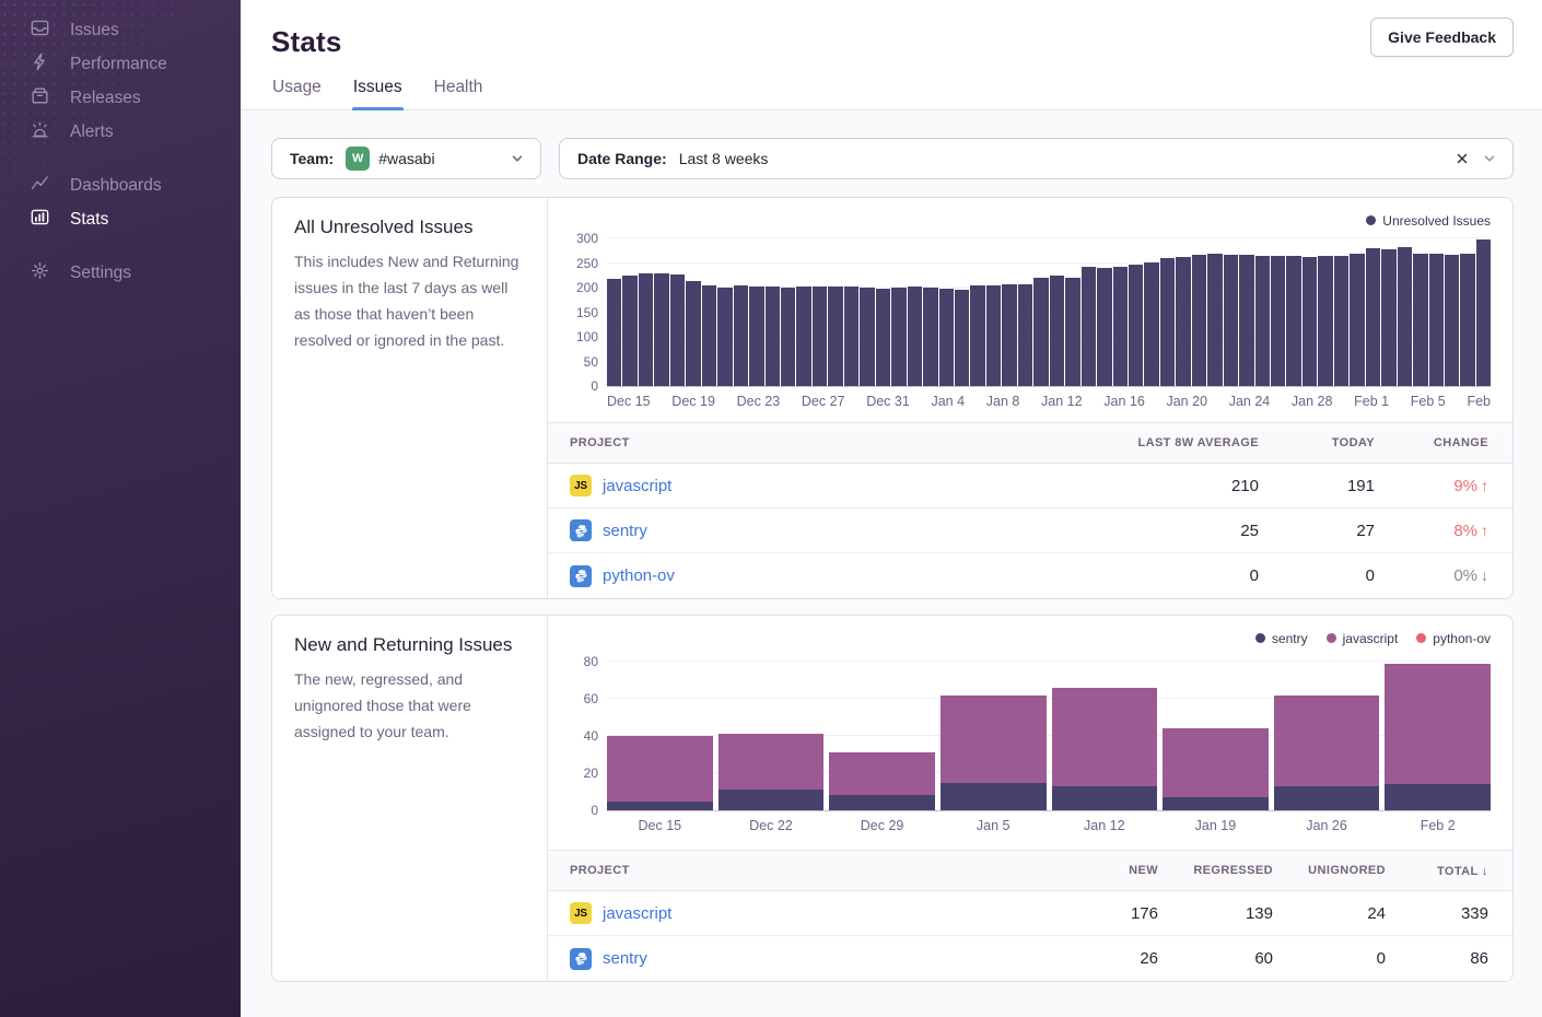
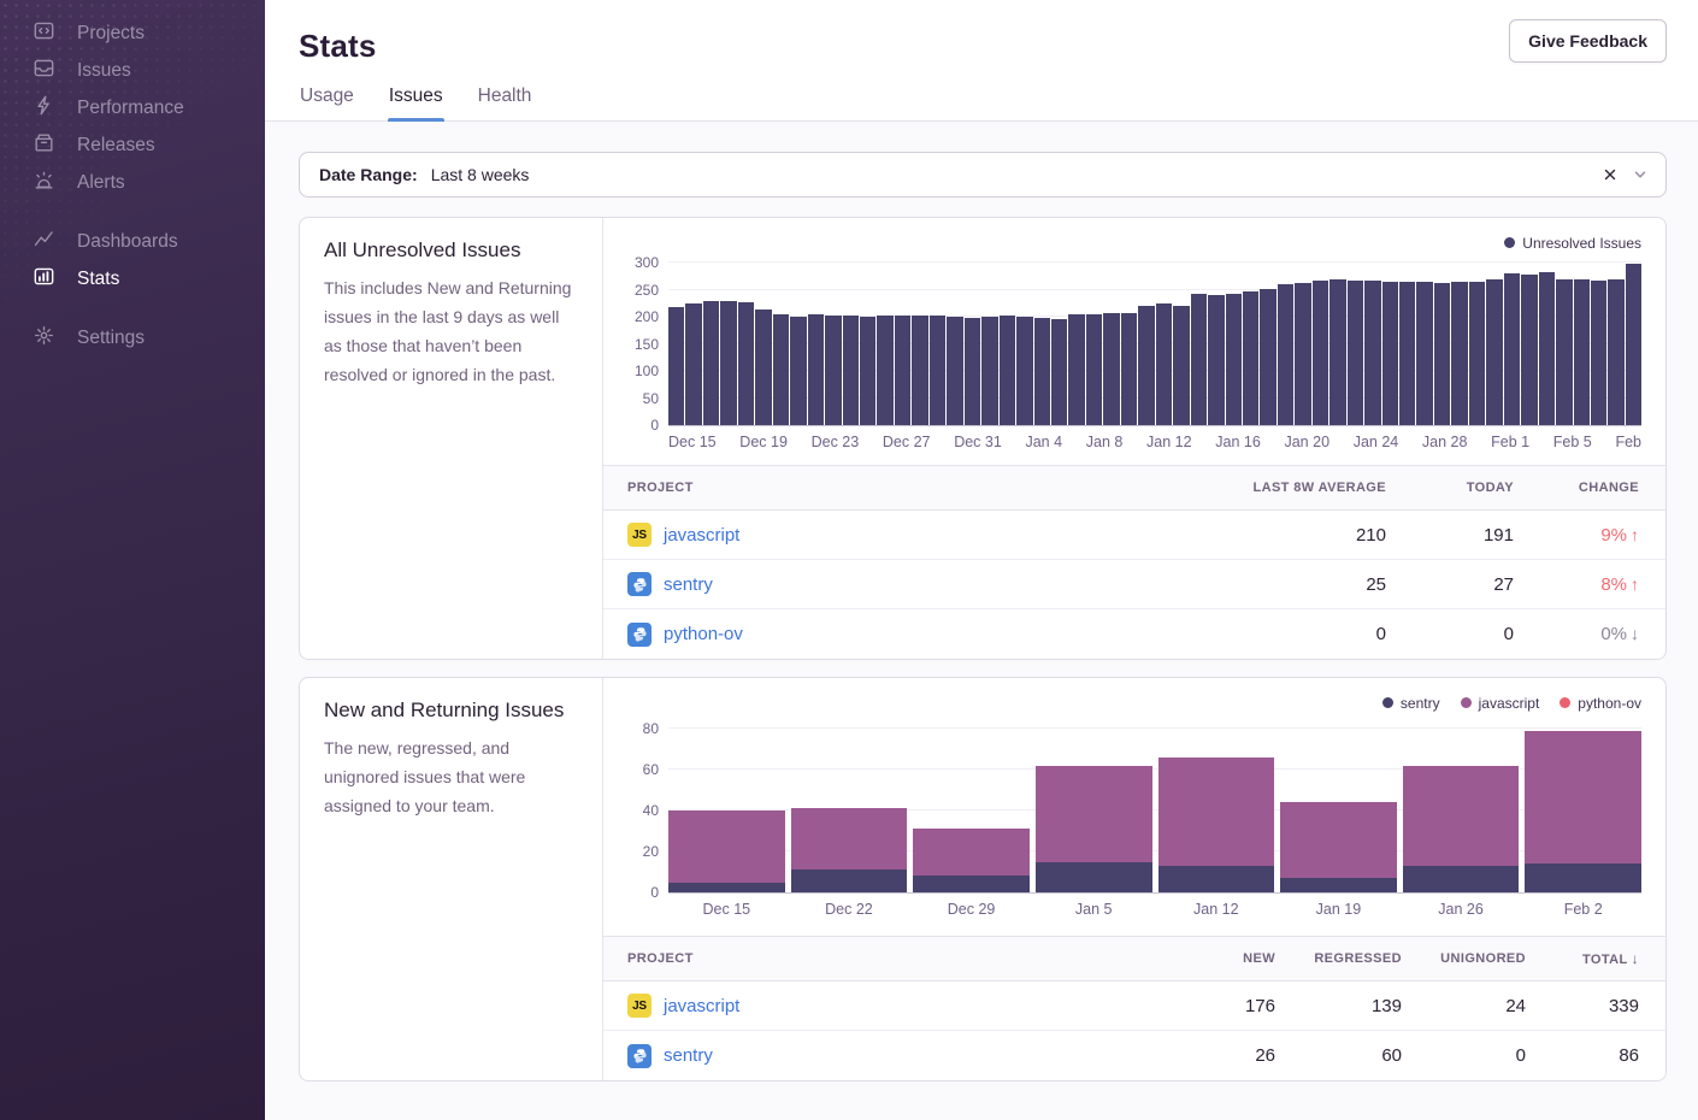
+ Projects
  Issues
  Performance
  Releases
  Alerts
  Dashboards
  Stats
  Settings
  Stats
  Give Feedback
  Usage
  Issues
  Health
- Team:
- W
- #wasabi
  Date Range:
  Last 8 weeks
  All Unresolved Issues
- This includes New and Returning issues in the last 7 days as well as those that haven’t been resolved or ignored in the past.
+ This includes New and Returning issues in the last 9 days as well as those that haven’t been resolved or ignored in the past.
  Unresolved Issues
  0
  50
  100
  150
  200
  250
  300
  Dec 15
  Dec 19
  Dec 23
  Dec 27
  Dec 31
  Jan 4
  Jan 8
  Jan 12
  Jan 16
  Jan 20
  Jan 24
  Jan 28
  Feb 1
  Feb 5
  Feb
  PROJECT
  LAST 8W AVERAGE
  TODAY
  CHANGE
  JS
  javascript
  210
  191
  9% ↑
  sentry
  25
  27
  8% ↑
  python-ov
  0
  0
  0% ↓
  New and Returning Issues
- The new, regressed, and unignored those that were assigned to your team.
+ The new, regressed, and unignored issues that were assigned to your team.
  sentry
  javascript
  python-ov
  0
  20
  40
  60
  80
  Dec 15
  Dec 22
  Dec 29
  Jan 5
  Jan 12
  Jan 19
  Jan 26
  Feb 2
  PROJECT
  NEW
  REGRESSED
  UNIGNORED
  TOTAL ↓
  JS
  javascript
  176
  139
  24
  339
  sentry
  26
  60
  0
  86
